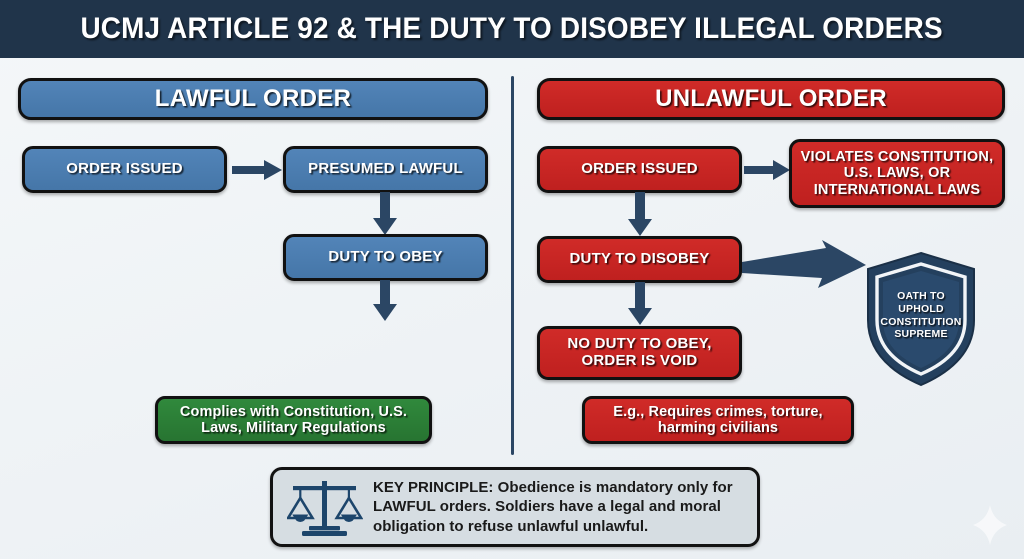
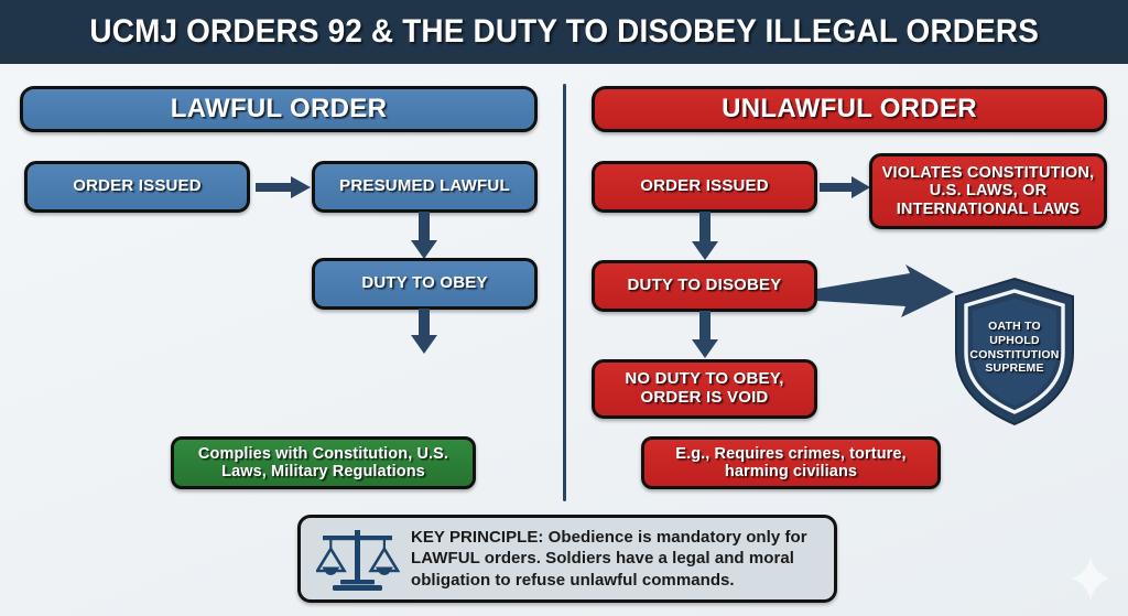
- UCMJ ARTICLE 92 & THE DUTY TO DISOBEY ILLEGAL ORDERS
+ UCMJ ORDERS 92 & THE DUTY TO DISOBEY ILLEGAL ORDERS
  LAWFUL ORDER
  ORDER ISSUED
  PRESUMED LAWFUL
  DUTY TO OBEY
  Complies with Constitution, U.S.
  Laws, Military Regulations
  UNLAWFUL ORDER
  ORDER ISSUED
  VIOLATES CONSTITUTION,
  U.S. LAWS, OR
  INTERNATIONAL LAWS
  DUTY TO DISOBEY
  NO DUTY TO OBEY,
  ORDER IS VOID
  E.g., Requires crimes, torture,
  harming civilians
  OATH TO
  UPHOLD
  CONSTITUTION
  SUPREME
- KEY PRINCIPLE: Obedience is mandatory only for LAWFUL orders. Soldiers have a legal and moral obligation to refuse unlawful unlawful.
+ KEY PRINCIPLE: Obedience is mandatory only for LAWFUL orders. Soldiers have a legal and moral obligation to refuse unlawful commands.
